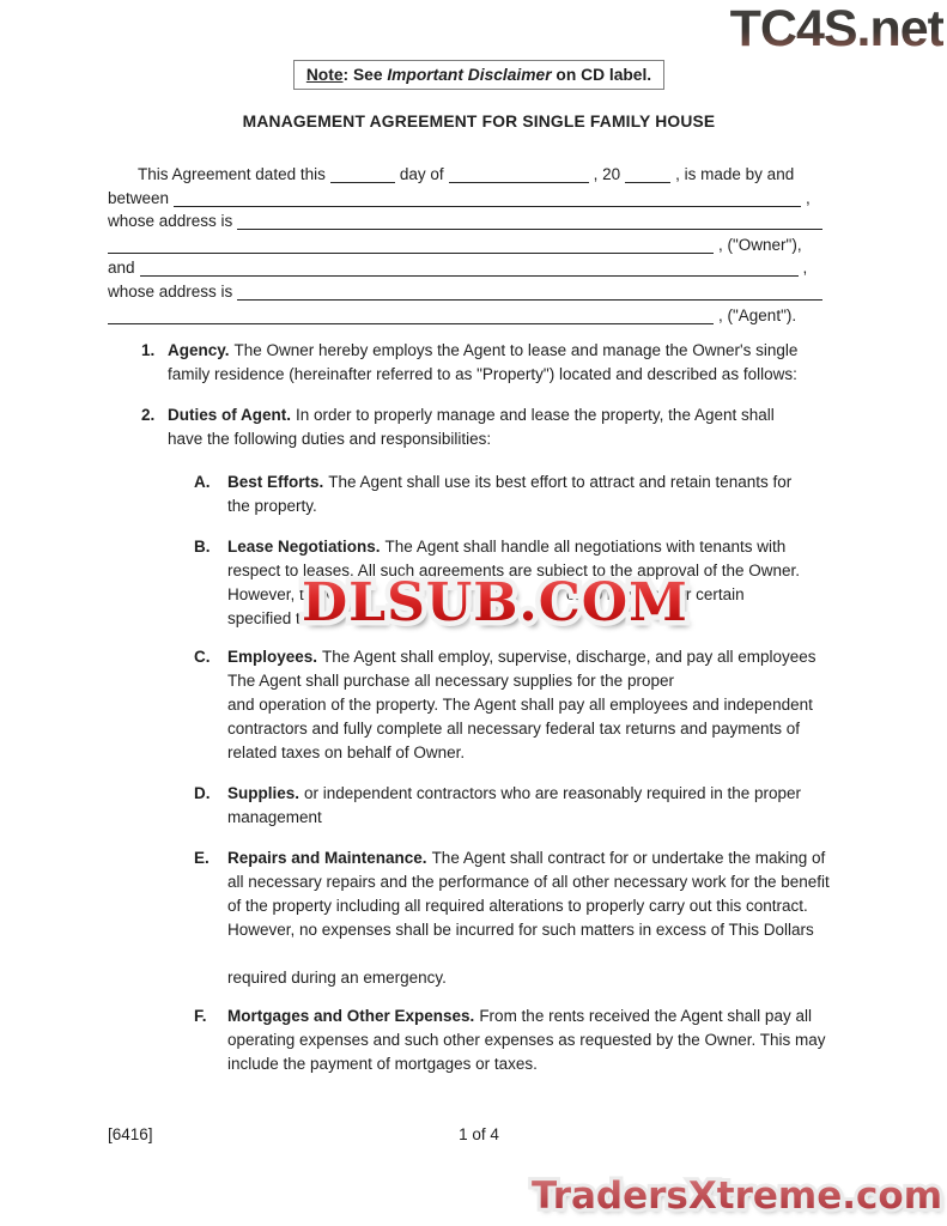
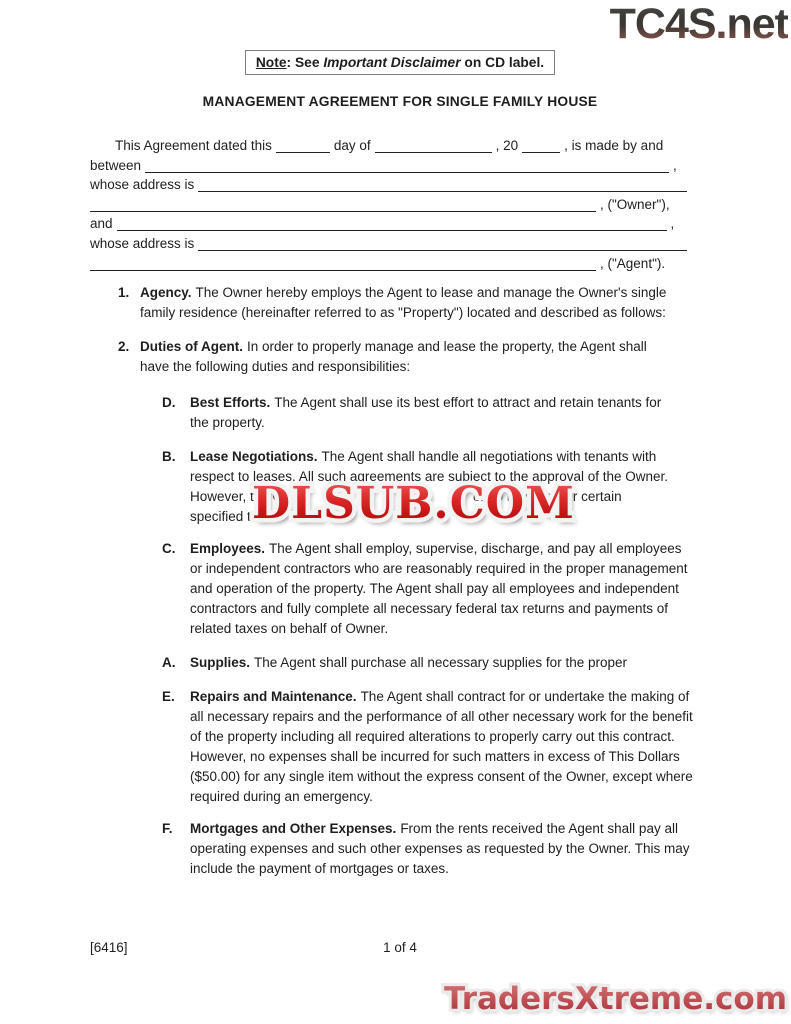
  TC4S.net
  Note: See Important Disclaimer on CD label.
  MANAGEMENT AGREEMENT FOR SINGLE FAMILY HOUSE
  This Agreement dated this day of , 20 , is made by and
  between ,
  whose address is
  , ("Owner"),
  and ,
  whose address is
  , ("Agent").
  1.
  Agency. The Owner hereby employs the Agent to lease and manage the Owner's single
  family residence (hereinafter referred to as "Property") located and described as follows:
  2.
  Duties of Agent. In order to properly manage and lease the property, the Agent shall
  have the following duties and responsibilities:
- A.
+ D.
  Best Efforts. The Agent shall use its best effort to attract and retain tenants for
  the property.
  B.
  Lease Negotiations. The Agent shall handle all negotiations with tenants with
  respect to leases. All such agreements are subject to the approval of the Owner.
  specified t
  DLSUB.COM
  C.
  Employees. The Agent shall employ, supervise, discharge, and pay all employees
- The Agent shall purchase all necessary supplies for the proper
+ or independent contractors who are reasonably required in the proper management
  and operation of the property. The Agent shall pay all employees and independent
  contractors and fully complete all necessary federal tax returns and payments of
  related taxes on behalf of Owner.
- D.
+ A.
- Supplies. or independent contractors who are reasonably required in the proper management
+ Supplies. The Agent shall purchase all necessary supplies for the proper
  E.
  Repairs and Maintenance. The Agent shall contract for or undertake the making of
  all necessary repairs and the performance of all other necessary work for the benefit
  of the property including all required alterations to properly carry out this contract.
  However, no expenses shall be incurred for such matters in excess of This Dollars
+ ($50.00) for any single item without the express consent of the Owner, except where
  required during an emergency.
  F.
  Mortgages and Other Expenses. From the rents received the Agent shall pay all
  operating expenses and such other expenses as requested by the Owner. This may
  include the payment of mortgages or taxes.
  [6416]
  1 of 4
  TradersXtreme.com
